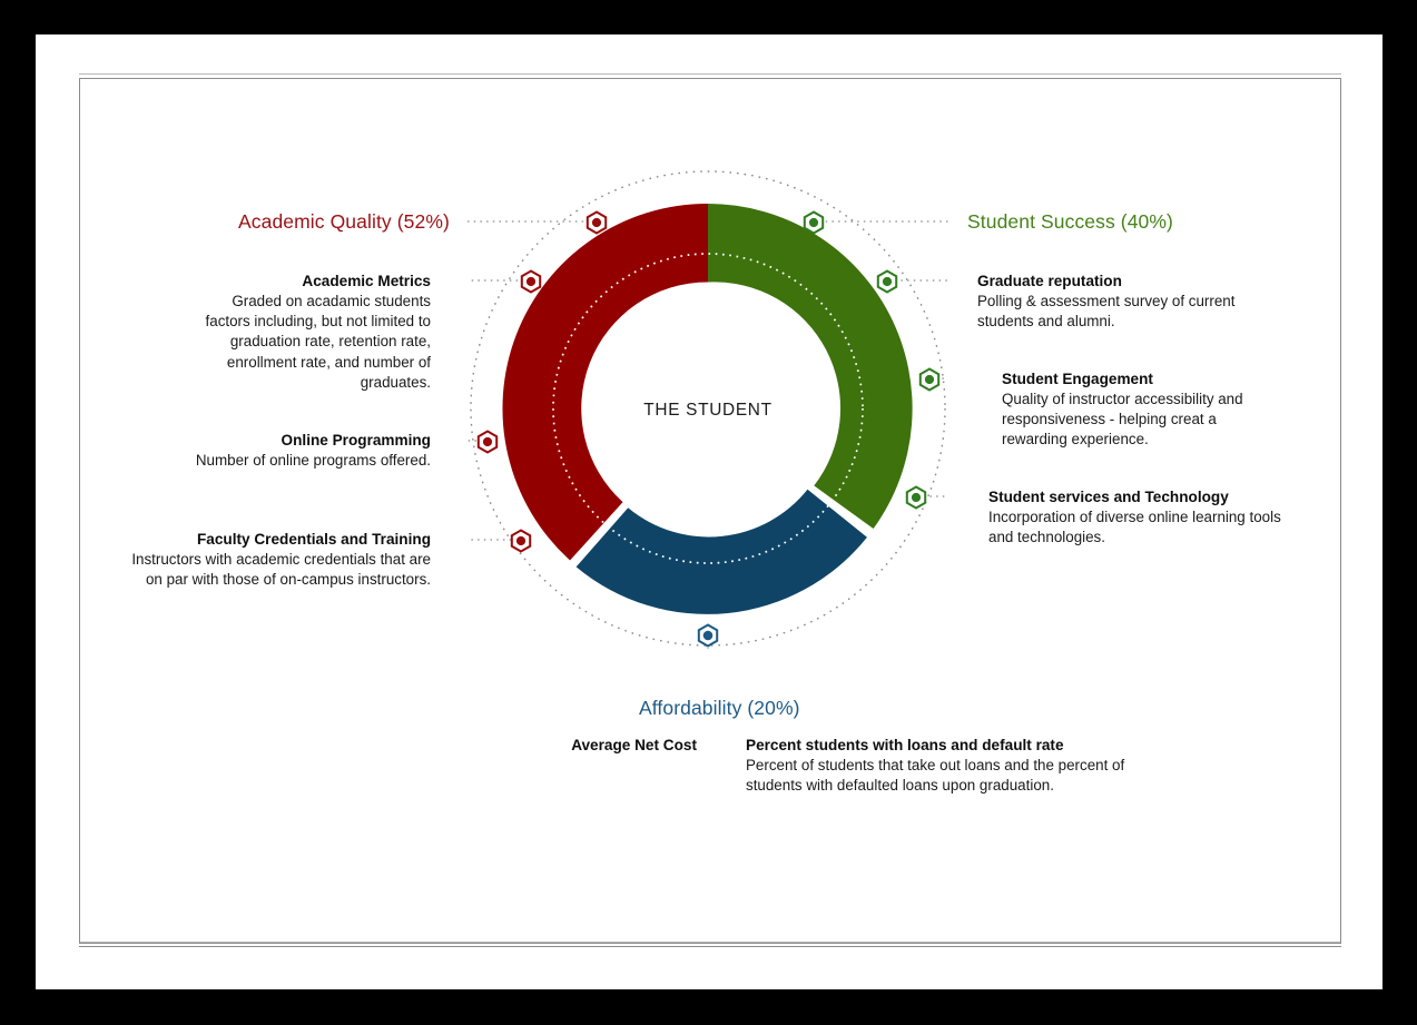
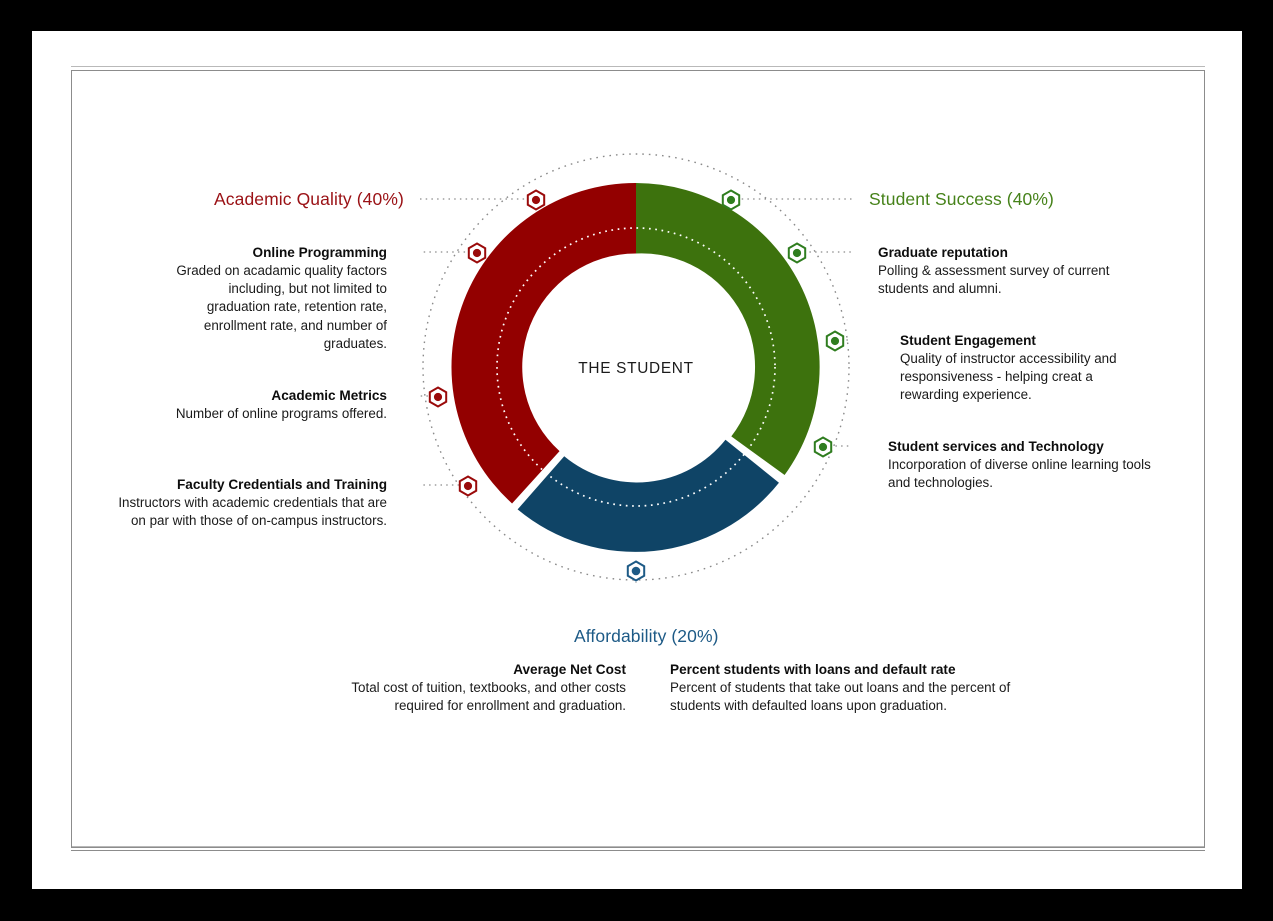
  THE STUDENT
- Academic Quality (52%)
+ Academic Quality (40%)
- Academic Metrics
+ Online Programming
- Graded on acadamic students factors including, but not limited to graduation rate, retention rate, enrollment rate, and number of graduates.
+ Graded on acadamic quality factors including, but not limited to graduation rate, retention rate, enrollment rate, and number of graduates.
- Online Programming
+ Academic Metrics
  Number of online programs offered.
  Faculty Credentials and Training
  Instructors with academic credentials that are on par with those of on-campus instructors.
  Student Success (40%)
  Graduate reputation
  Polling & assessment survey of current students and alumni.
  Student Engagement
  Quality of instructor accessibility and responsiveness - helping creat a rewarding experience.
  Student services and Technology
  Incorporation of diverse online learning tools and technologies.
  Affordability (20%)
  Average Net Cost
+ Total cost of tuition, textbooks, and other costs required for enrollment and graduation.
  Percent students with loans and default rate
  Percent of students that take out loans and the percent of students with defaulted loans upon graduation.
